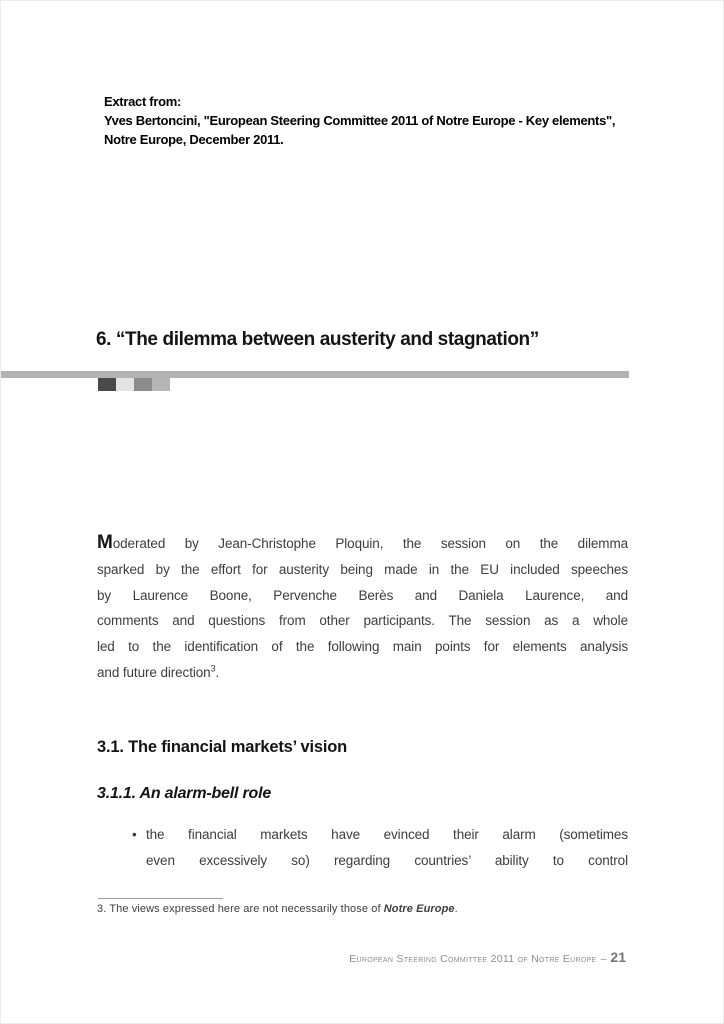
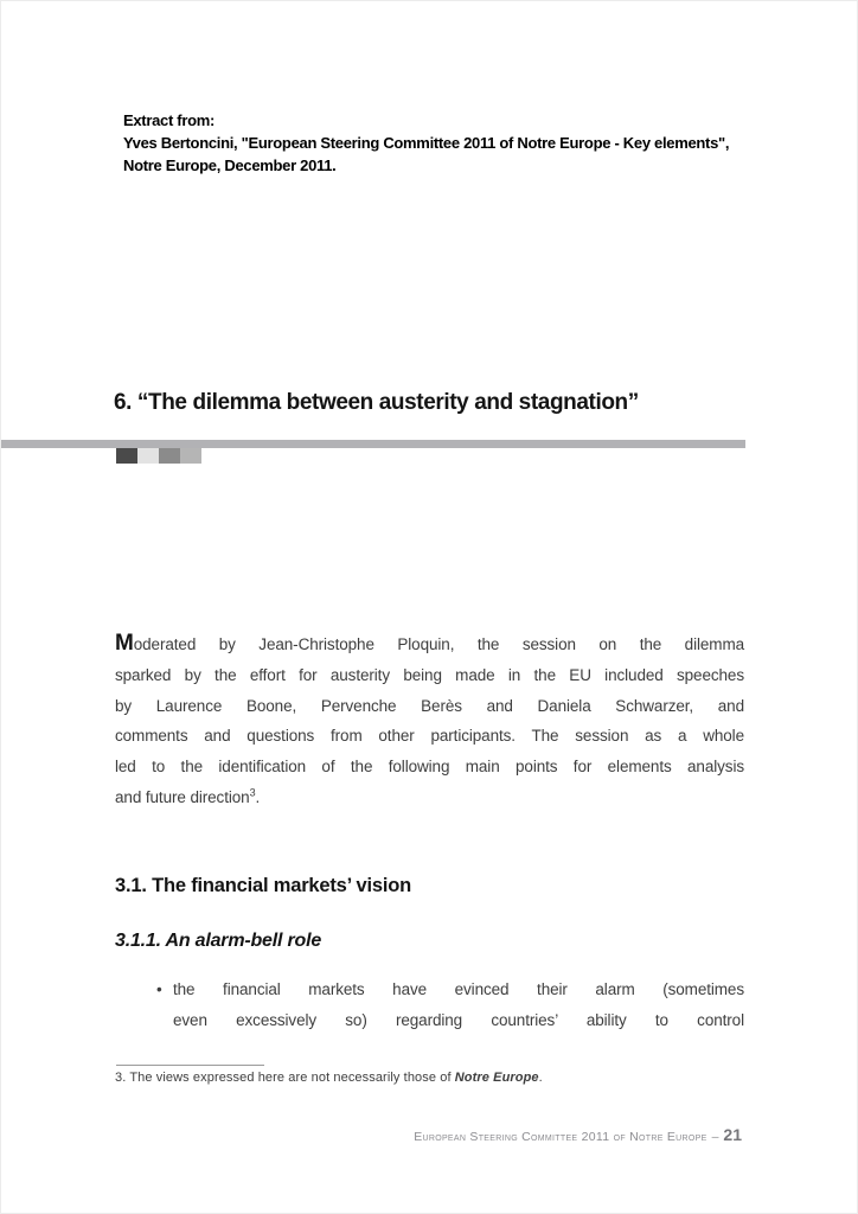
  Extract from:
  Yves Bertoncini, "European Steering Committee 2011 of Notre Europe - Key elements",
  Notre Europe, December 2011.
  6. “The dilemma between austerity and stagnation”
  Moderated by Jean-Christophe Ploquin, the session on the dilemma
  sparked by the effort for austerity being made in the EU included speeches
- by Laurence Boone, Pervenche Berès and Daniela Laurence, and
+ by Laurence Boone, Pervenche Berès and Daniela Schwarzer, and
  comments and questions from other participants. The session as a whole
  led to the identification of the following main points for elements analysis
  and future direction3.
  3.1. The financial markets’ vision
  3.1.1. An alarm-bell role
  •
  the financial markets have evinced their alarm (sometimes
  even excessively so) regarding countries’ ability to control
  3. The views expressed here are not necessarily those of Notre Europe.
  European Steering Committee 2011 of Notre Europe – 21
